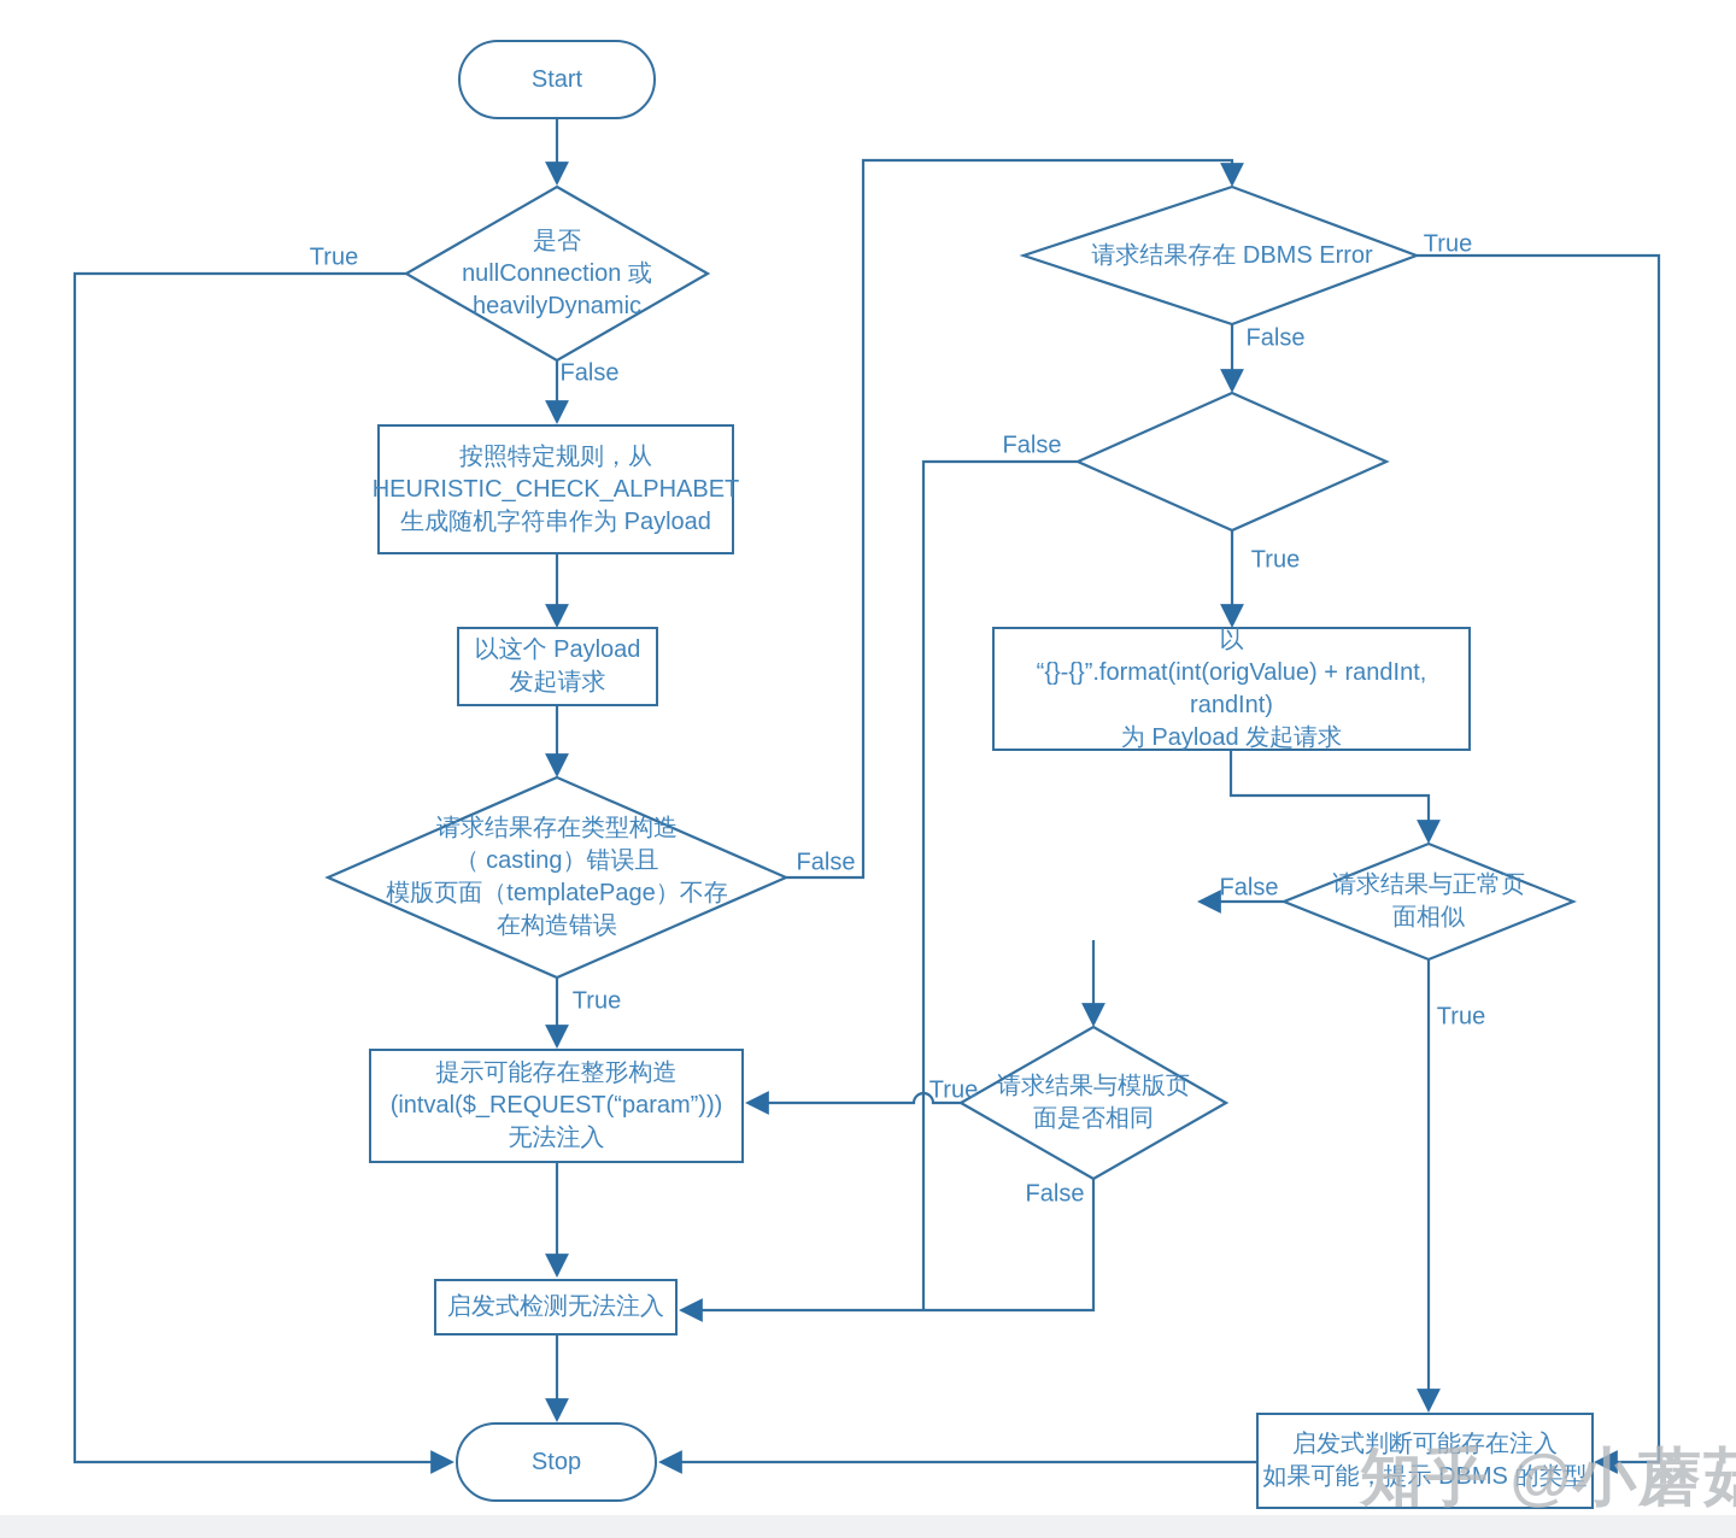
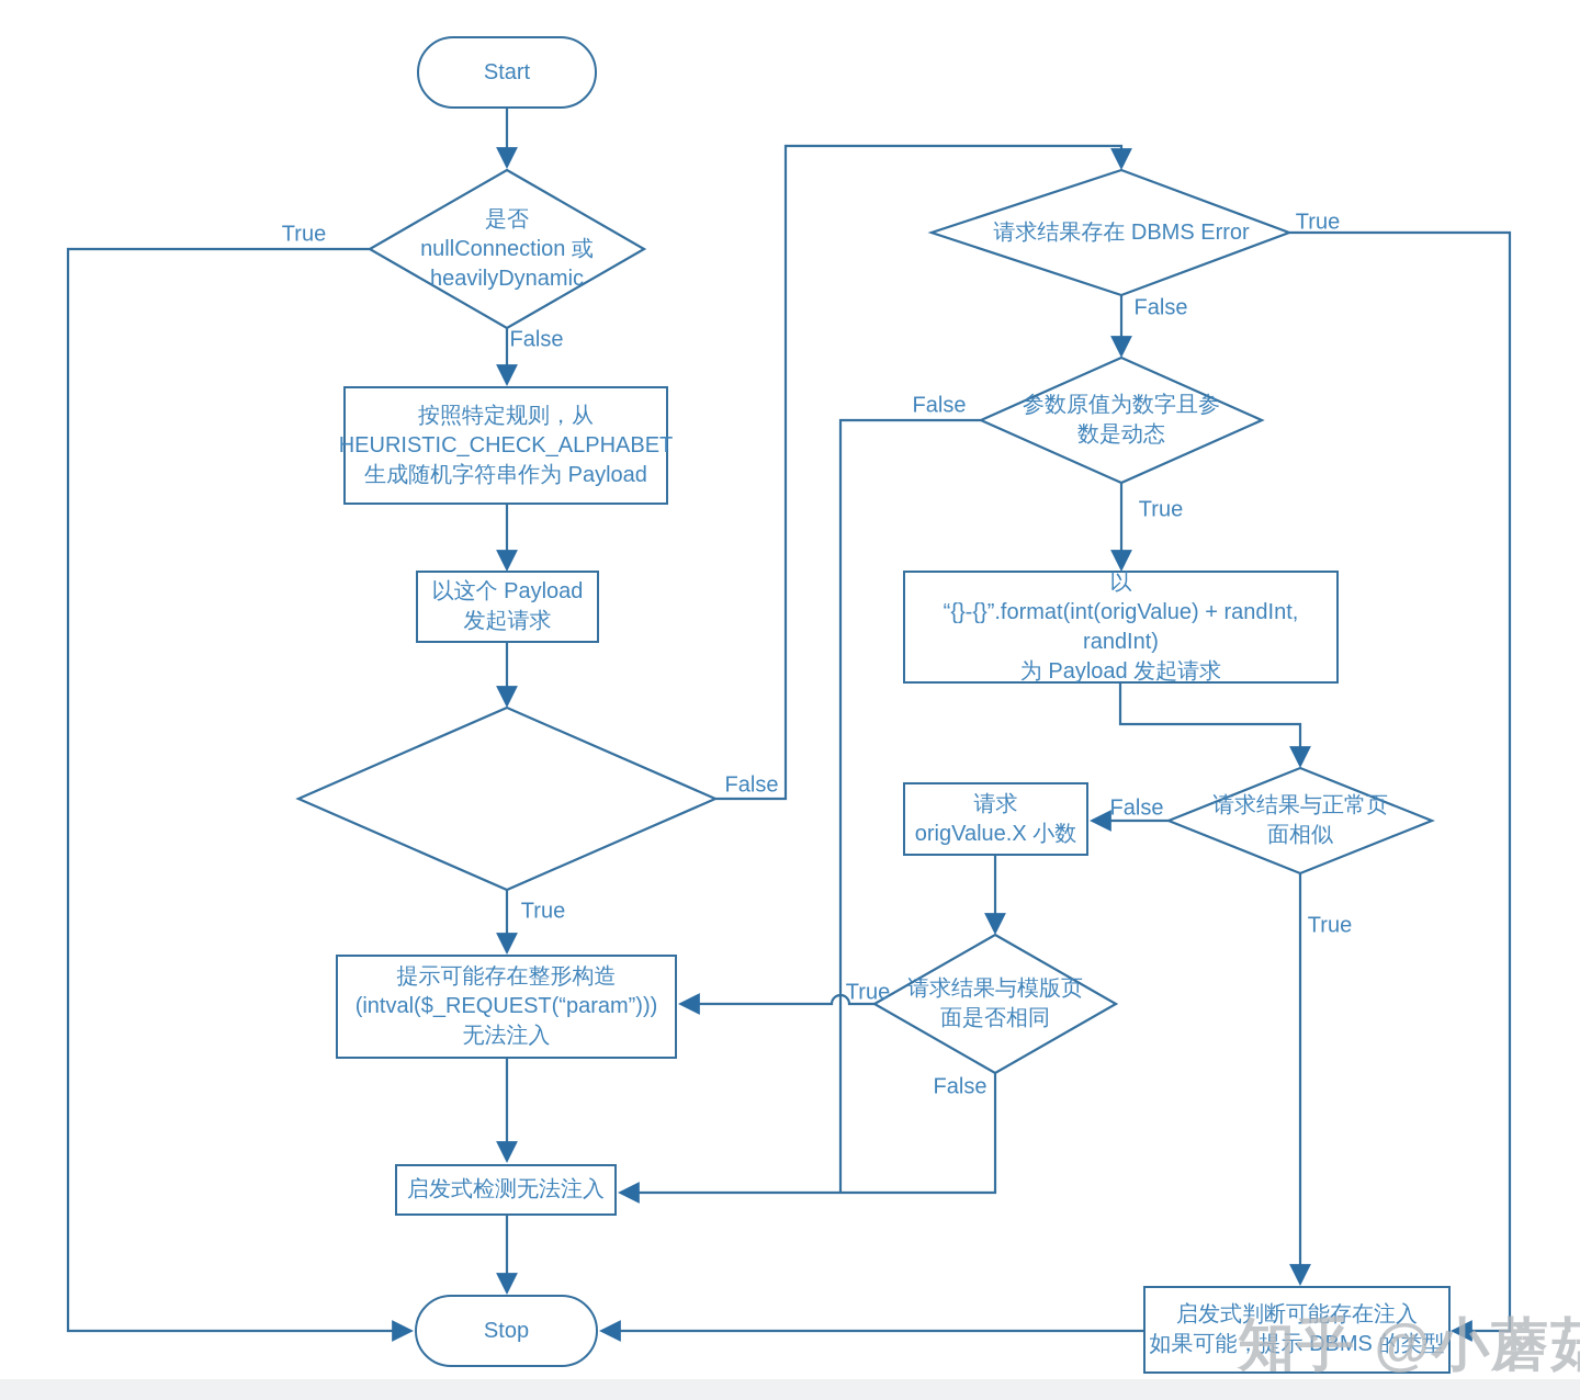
  Start
  Stop
  是否
  nullConnection 或
  heavilyDynamic
- 请求结果存在类型构造
- （ casting）错误且
- 模版页面（templatePage）不存
- 在构造错误
  请求结果存在 DBMS Error
+ 参数原值为数字且参
+ 数是动态
  请求结果与正常页
  面相似
  请求结果与模版页
  面是否相同
  按照特定规则，从
  HEURISTIC_CHECK_ALPHABET
  生成随机字符串作为 Payload
  以这个 Payload
  发起请求
  提示可能存在整形构造
  (intval($_REQUEST(“param”)))
  无法注入
  启发式检测无法注入
  以
  “{}-{}”.format(int(origValue) + randInt, randInt)
  为 Payload 发起请求
+ 请求
+ origValue.X 小数
  启发式判断可能存在注入
  如果可能，提示 DBMS 的类型
  True
  False
  True
  False
  True
  False
  True
  False
  True
  False
  True
  False
  知乎 @小蘑
